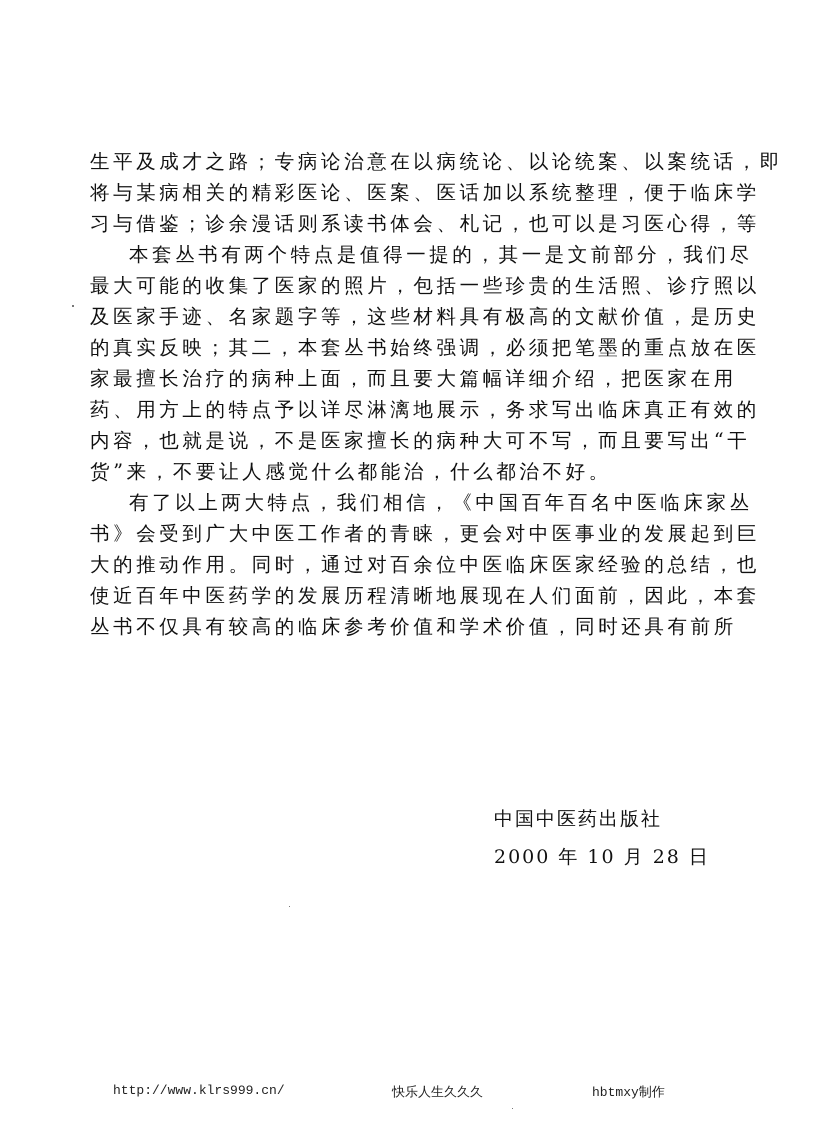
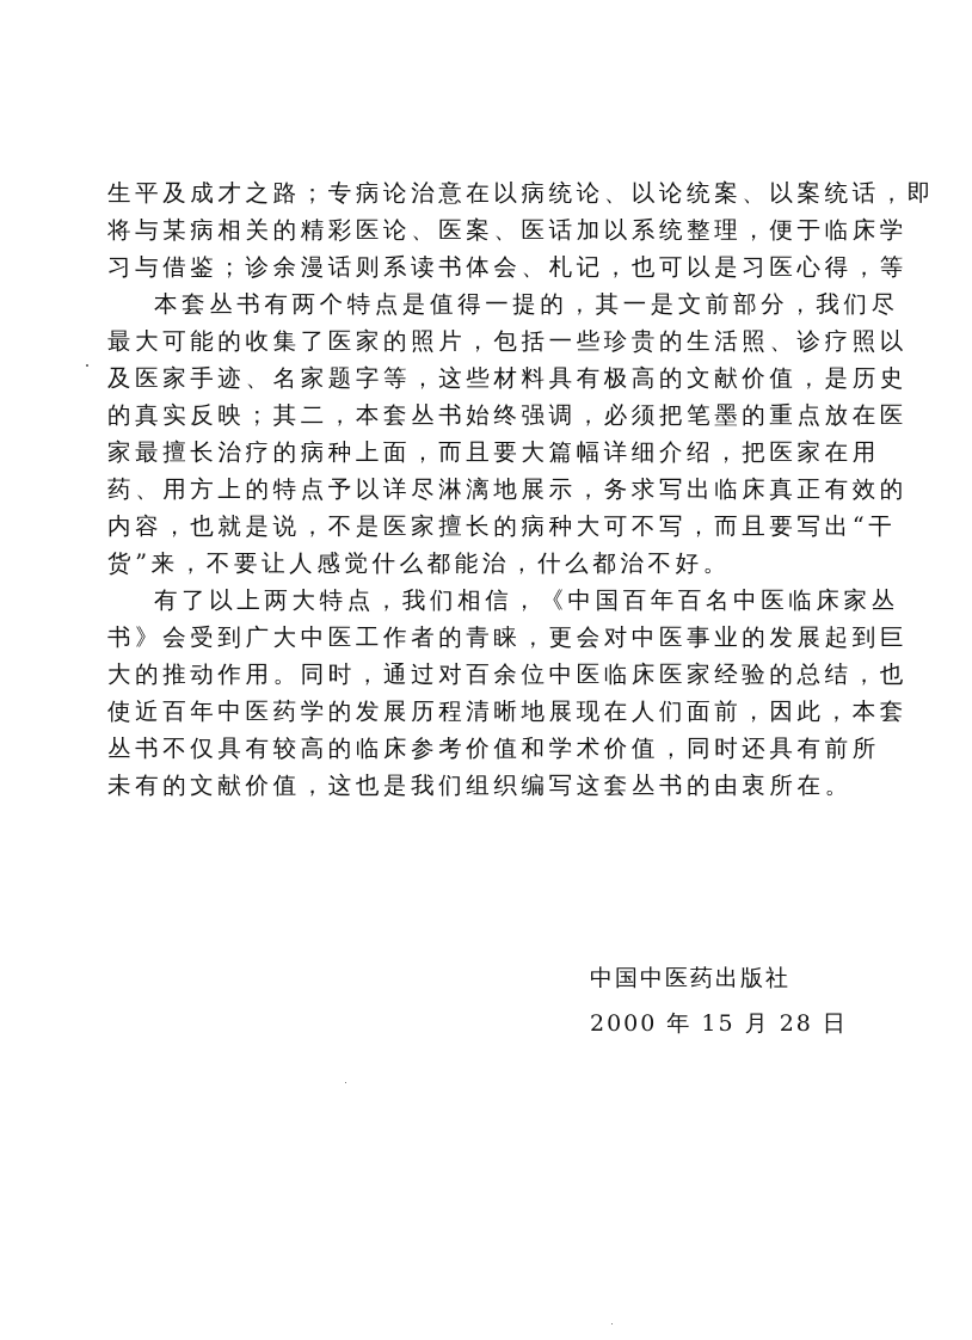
  生平及成才之路；专病论治意在以病统论、以论统案、以案统话，即
  将与某病相关的精彩医论、医案、医话加以系统整理，便于临床学
  习与借鉴；诊余漫话则系读书体会、札记，也可以是习医心得，等
  本套丛书有两个特点是值得一提的，其一是文前部分，我们尽
  最大可能的收集了医家的照片，包括一些珍贵的生活照、诊疗照以
  及医家手迹、名家题字等，这些材料具有极高的文献价值，是历史
  的真实反映；其二，本套丛书始终强调，必须把笔墨的重点放在医
  家最擅长治疗的病种上面，而且要大篇幅详细介绍，把医家在用
  药、用方上的特点予以详尽淋漓地展示，务求写出临床真正有效的
  内容，也就是说，不是医家擅长的病种大可不写，而且要写出“干
  货”来，不要让人感觉什么都能治，什么都治不好。
  有了以上两大特点，我们相信，《中国百年百名中医临床家丛
  书》会受到广大中医工作者的青睐，更会对中医事业的发展起到巨
  大的推动作用。同时，通过对百余位中医临床医家经验的总结，也
  使近百年中医药学的发展历程清晰地展现在人们面前，因此，本套
  丛书不仅具有较高的临床参考价值和学术价值，同时还具有前所
+ 未有的文献价值，这也是我们组织编写这套丛书的由衷所在。
  中国中医药出版社
- 2000 年 10 月 28 日
+ 2000 年 15 月 28 日
- http://www.klrs999.cn/
- 快乐人生久久久
- hbtmxy制作
